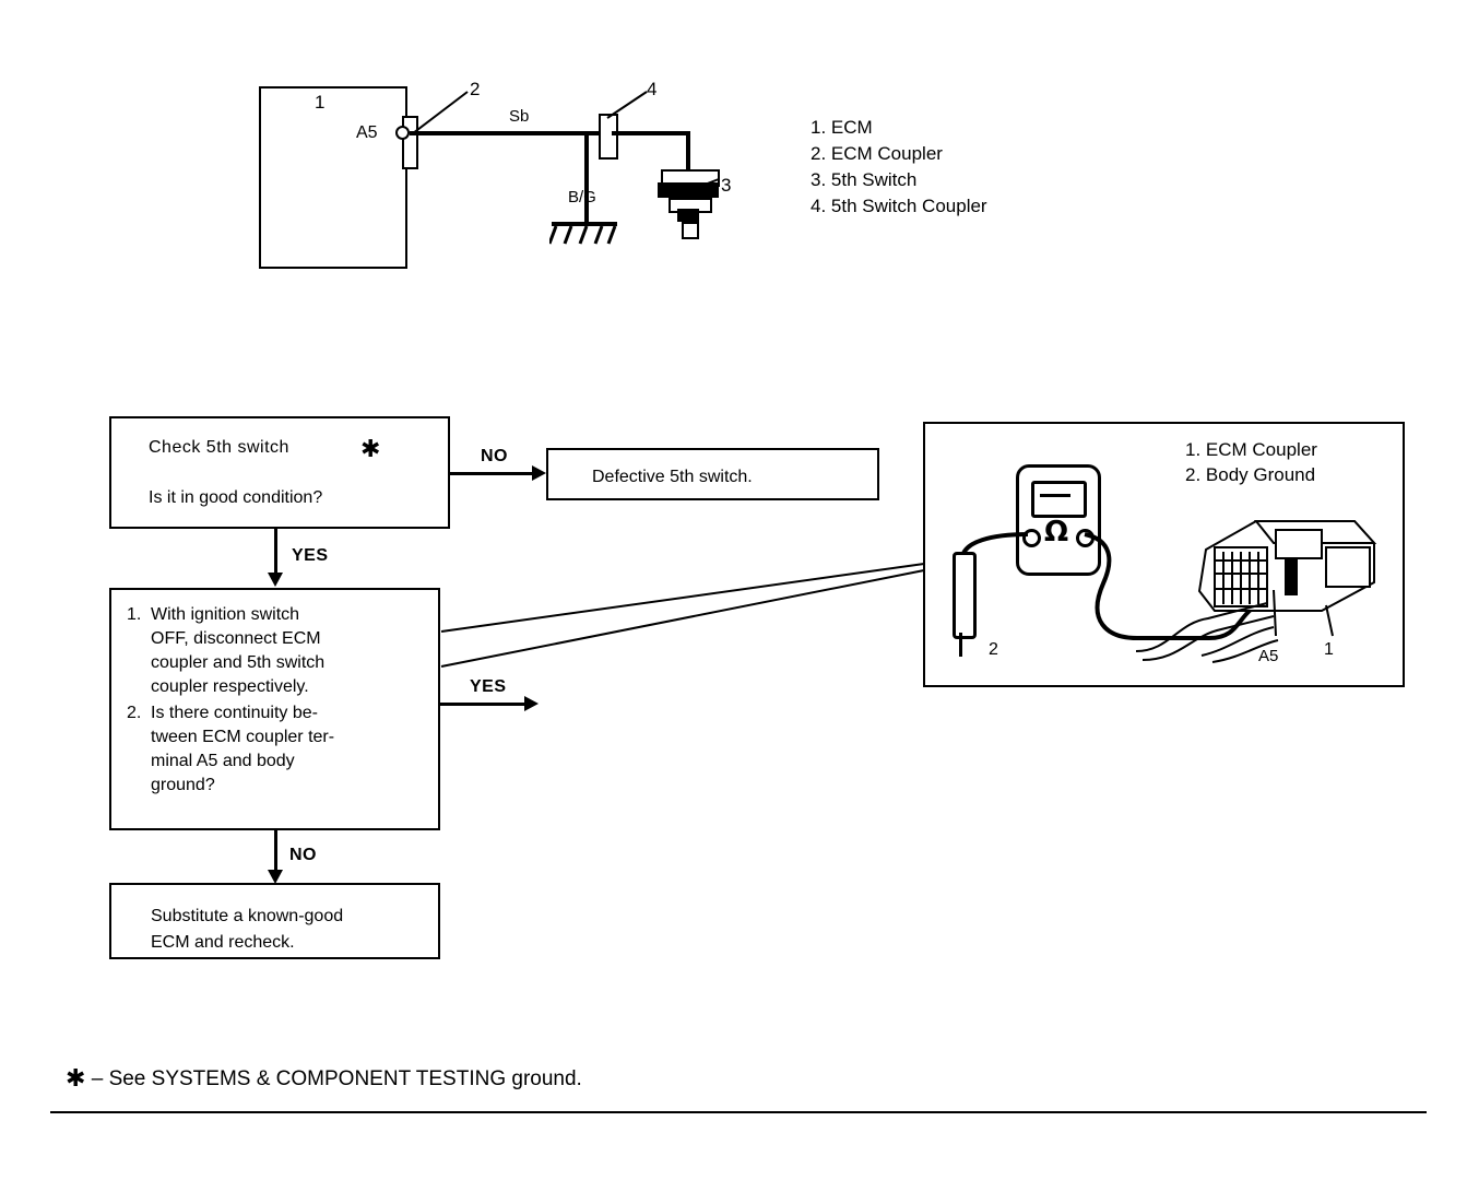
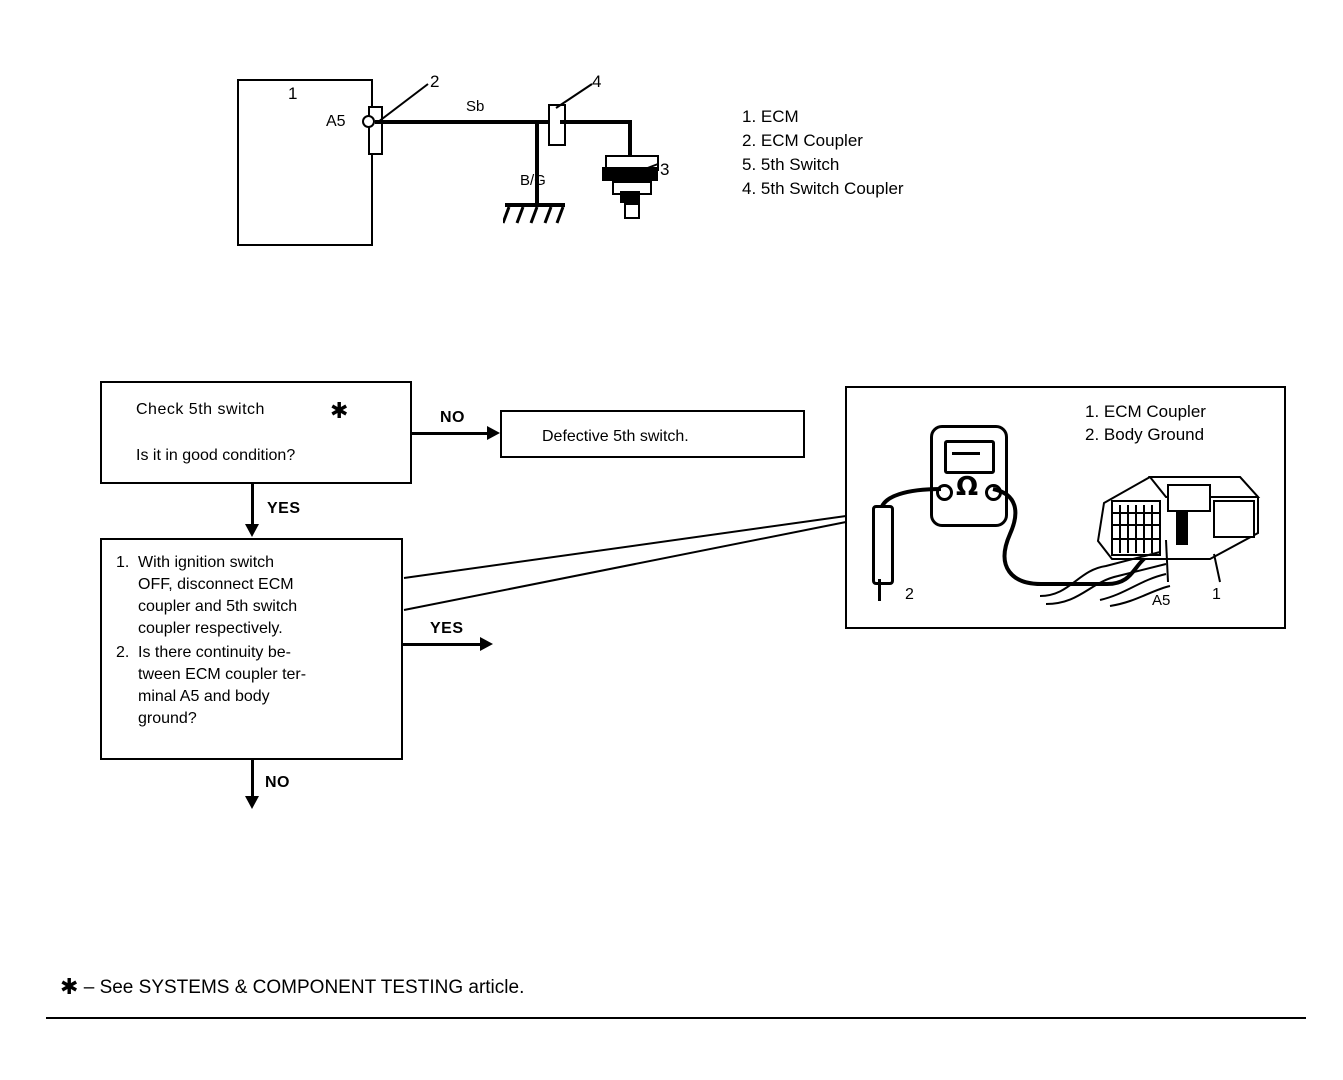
  1
  A5
  Sb
  B/G
  2
  4
  3
  1. ECM
  2. ECM Coupler
- 3. 5th Switch
+ 5. 5th Switch
  4. 5th Switch Coupler
  Check 5th switch
  Is it in good condition?
  ✱
  NO
  Defective 5th switch.
  YES
  1. With ignition switch
  OFF, disconnect ECM
  coupler and 5th switch
  coupler respectively.
  2. Is there continuity be-
  tween ECM coupler ter-
  minal A5 and body
  ground?
  YES
  NO
- Substitute a known-good
- ECM and recheck.
  1. ECM Coupler
  2. Body Ground
  Ω
  2
  A5
  1
- ✱ – See SYSTEMS & COMPONENT TESTING ground.
+ ✱ – See SYSTEMS & COMPONENT TESTING article.
